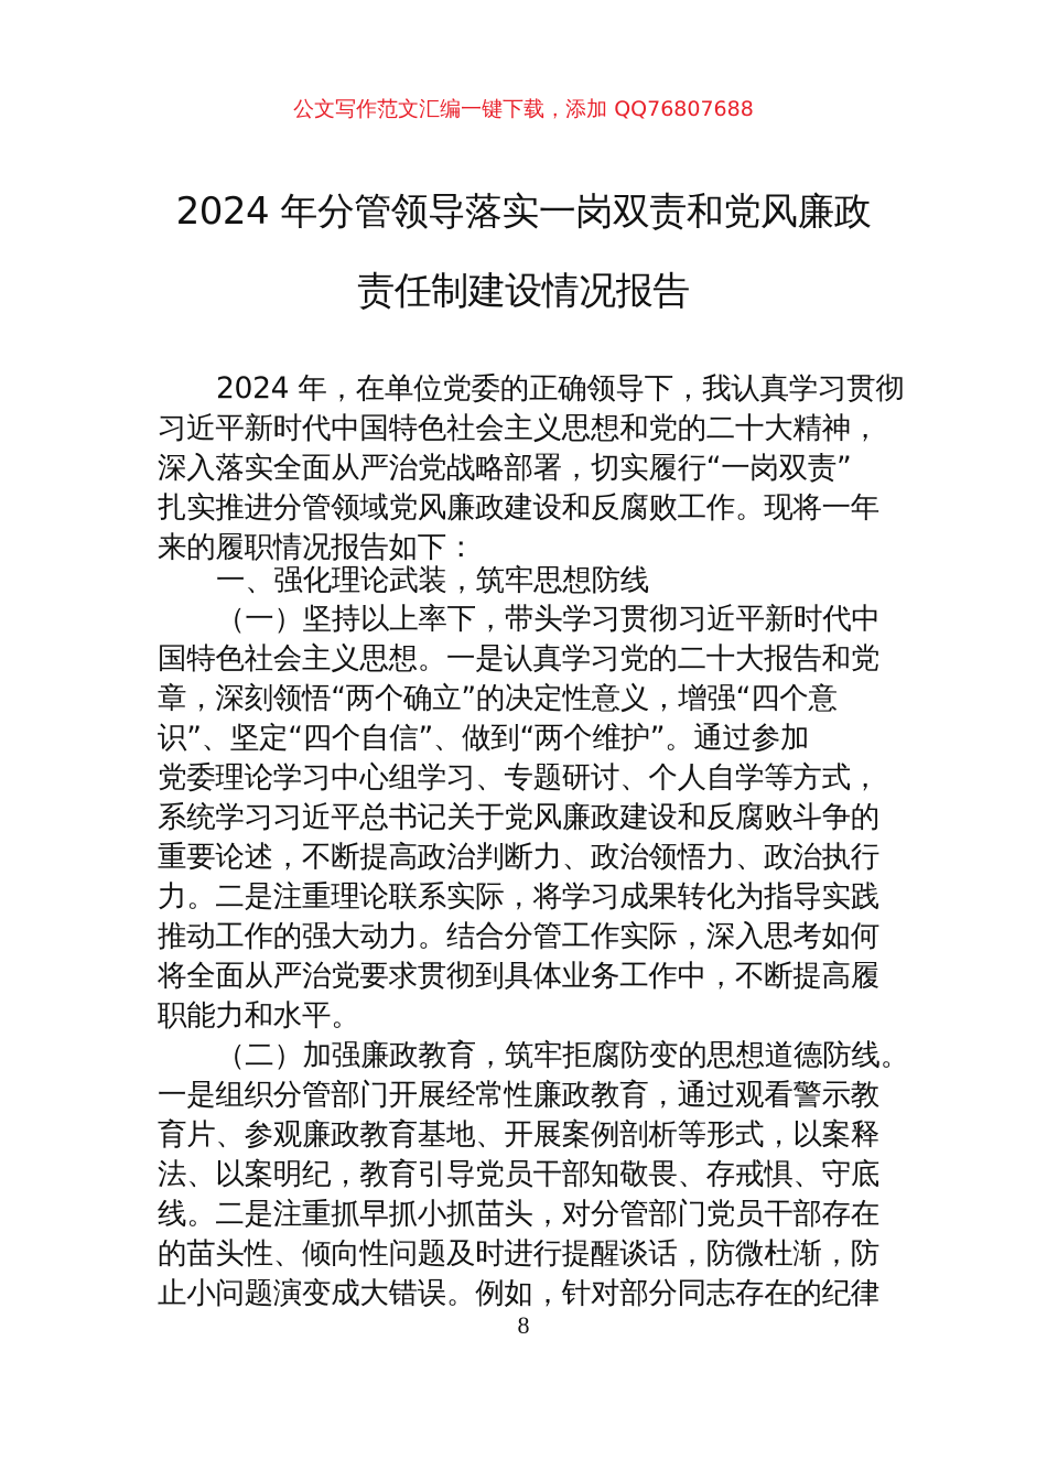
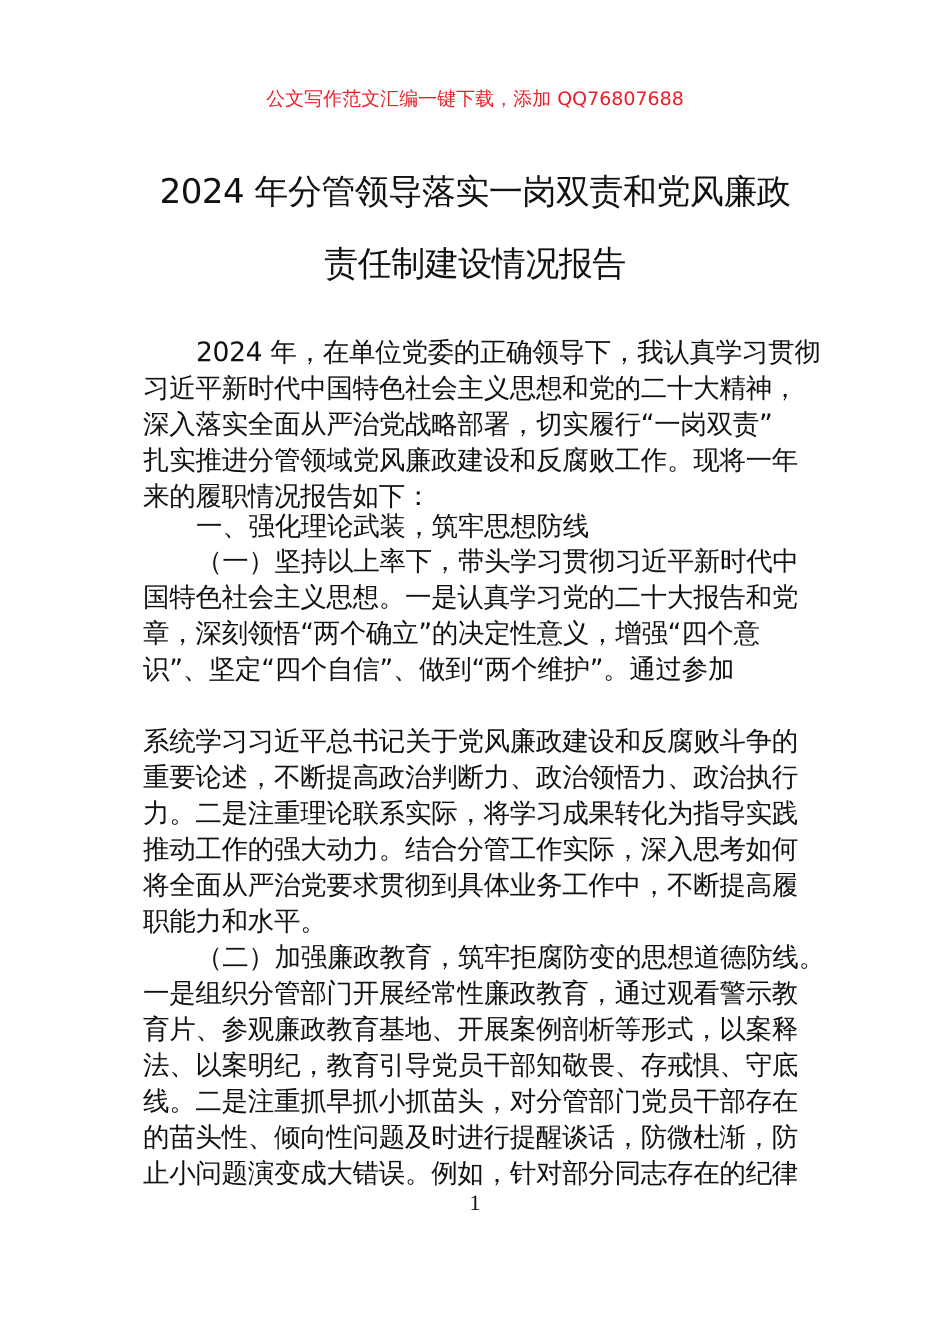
  公文写作范文汇编一键下载，添加 QQ76807688
  2024 年分管领导落实一岗双责和党风廉政
  责任制建设情况报告
  2024 年，在单位党委的正确领导下，我认真学习贯彻
  习近平新时代中国特色社会主义思想和党的二十大精神，
  深入落实全面从严治党战略部署，切实履行“一岗双责”
  扎实推进分管领域党风廉政建设和反腐败工作。现将一年
  来的履职情况报告如下：
  一、强化理论武装，筑牢思想防线
  （一）坚持以上率下，带头学习贯彻习近平新时代中
  国特色社会主义思想。一是认真学习党的二十大报告和党
  章，深刻领悟“两个确立”的决定性意义，增强“四个意
  识”、坚定“四个自信”、做到“两个维护”。通过参加
- 党委理论学习中心组学习、专题研讨、个人自学等方式，
  系统学习习近平总书记关于党风廉政建设和反腐败斗争的
  重要论述，不断提高政治判断力、政治领悟力、政治执行
  力。二是注重理论联系实际，将学习成果转化为指导实践
  推动工作的强大动力。结合分管工作实际，深入思考如何
  将全面从严治党要求贯彻到具体业务工作中，不断提高履
  职能力和水平。
  （二）加强廉政教育，筑牢拒腐防变的思想道德防线。
  一是组织分管部门开展经常性廉政教育，通过观看警示教
  育片、参观廉政教育基地、开展案例剖析等形式，以案释
  法、以案明纪，教育引导党员干部知敬畏、存戒惧、守底
  线。二是注重抓早抓小抓苗头，对分管部门党员干部存在
  的苗头性、倾向性问题及时进行提醒谈话，防微杜渐，防
  止小问题演变成大错误。例如，针对部分同志存在的纪律
- 8
+ 1
